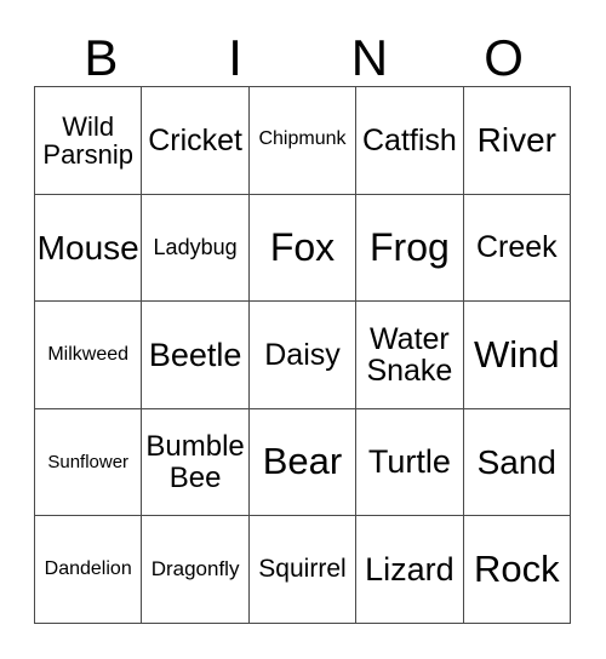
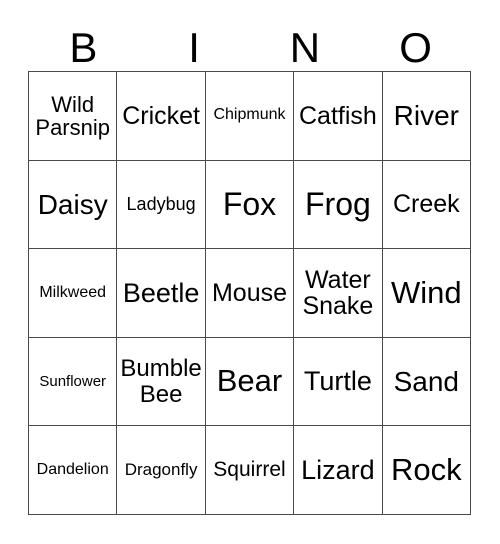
  B
  I
  N
  O
  Wild
  Parsnip
  Cricket
  Chipmunk
  Catfish
  River
- Mouse
+ Daisy
  Ladybug
  Fox
  Frog
  Creek
  Milkweed
  Beetle
- Daisy
+ Mouse
  Water
  Snake
  Wind
  Sunflower
  Bumble
  Bee
  Bear
  Turtle
  Sand
  Dandelion
  Dragonfly
  Squirrel
  Lizard
  Rock
